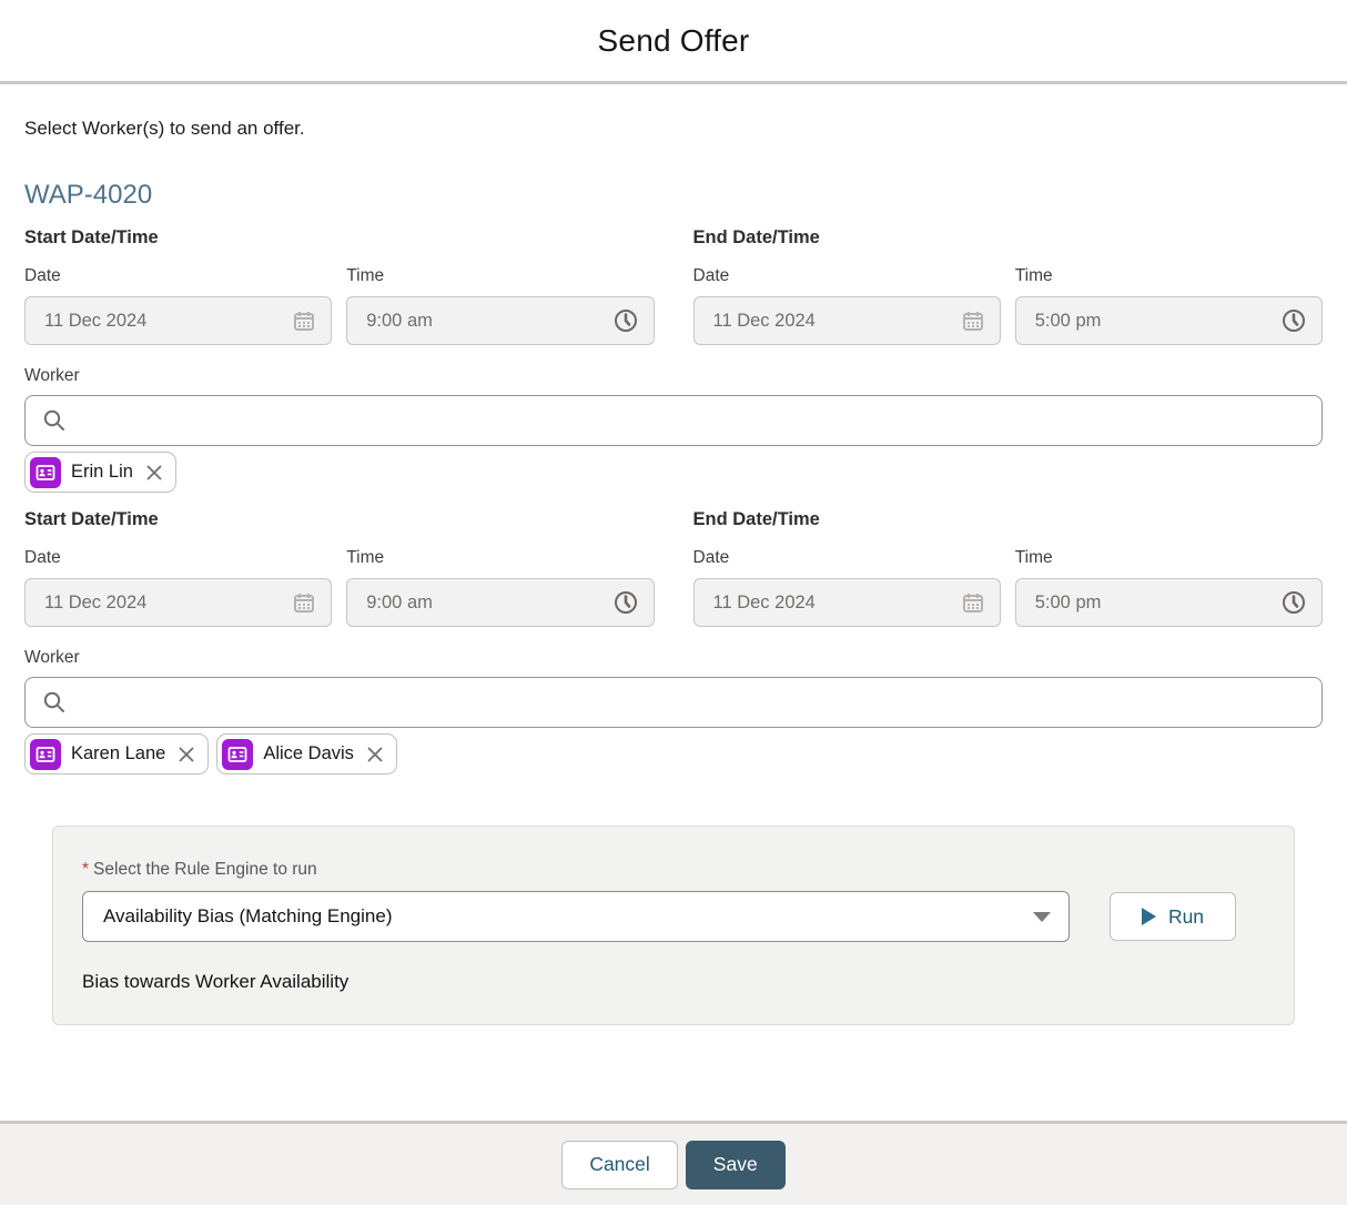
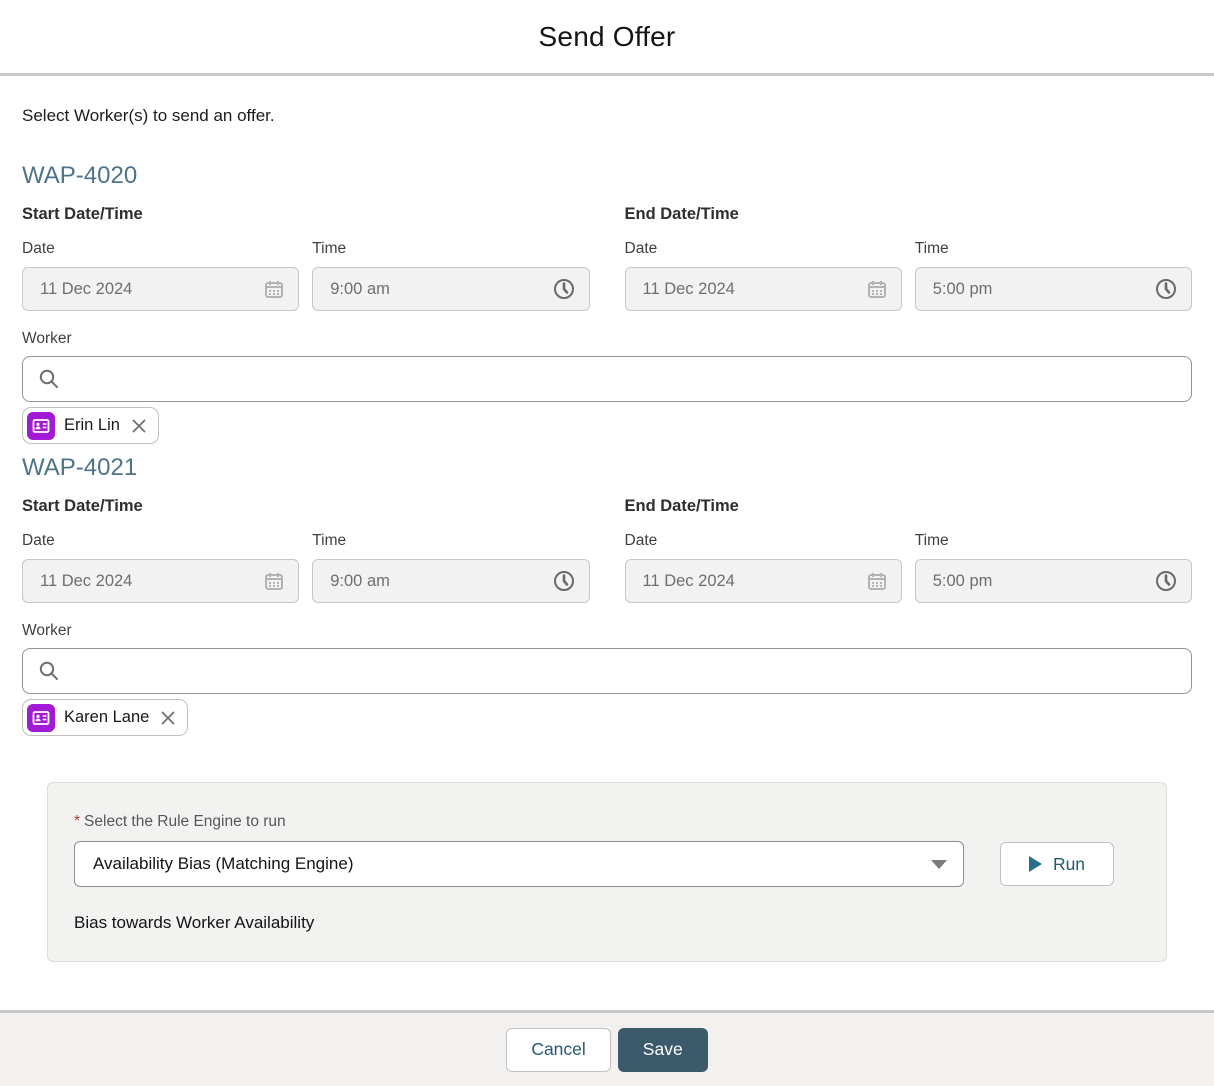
  Send Offer
  Select Worker(s) to send an offer.
  WAP-4020
  Start Date/Time
  Date
  11 Dec 2024
  Time
  9:00 am
  End Date/Time
  Date
  11 Dec 2024
  Time
  5:00 pm
  Worker
  Erin Lin
+ WAP-4021
  Start Date/Time
  Date
  11 Dec 2024
  Time
  9:00 am
  End Date/Time
  Date
  11 Dec 2024
  Time
  5:00 pm
  Worker
  Karen Lane
- Alice Davis
  * Select the Rule Engine to run
  Availability Bias (Matching Engine)
  Run
  Bias towards Worker Availability
  Cancel
  Save
